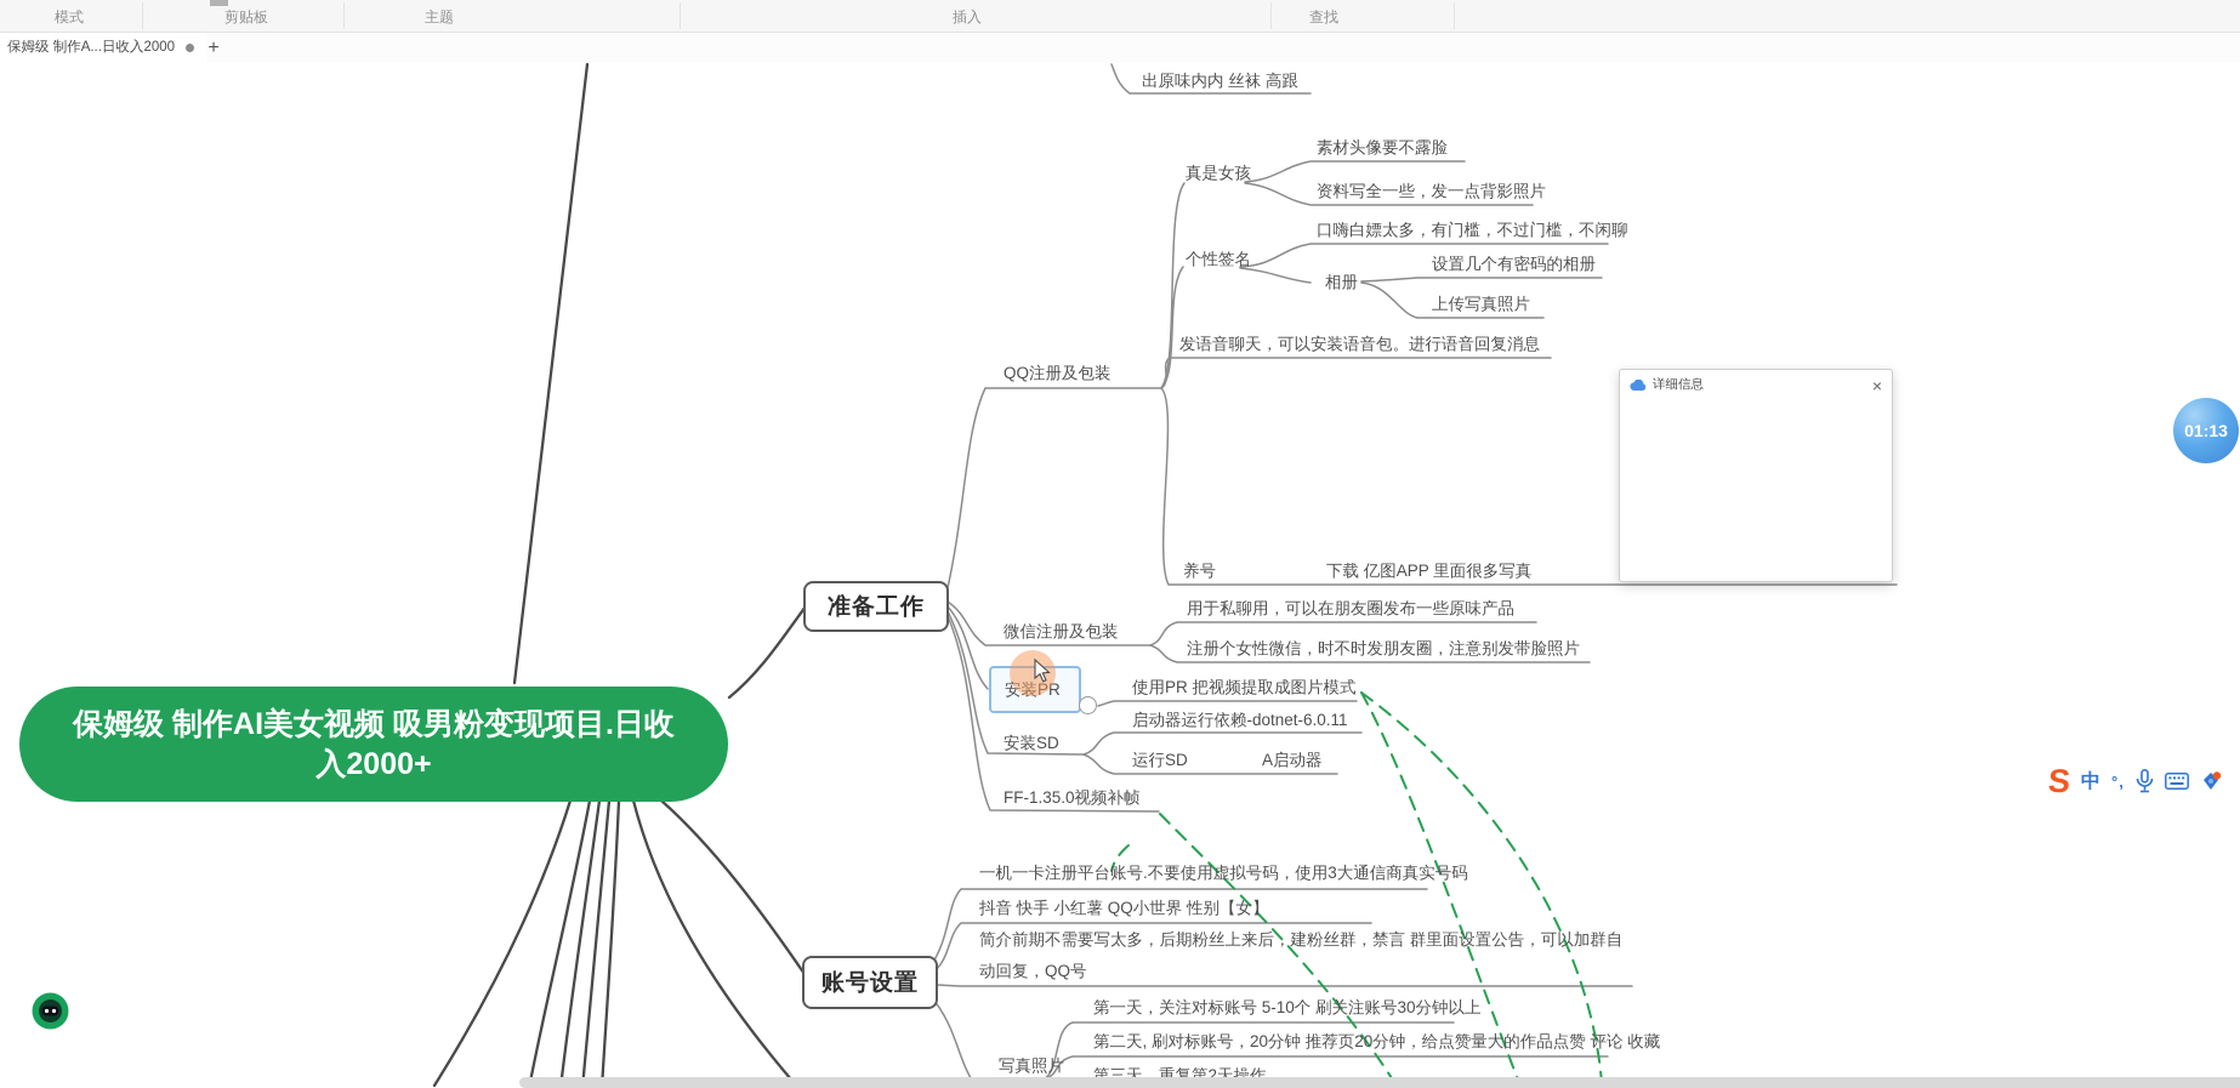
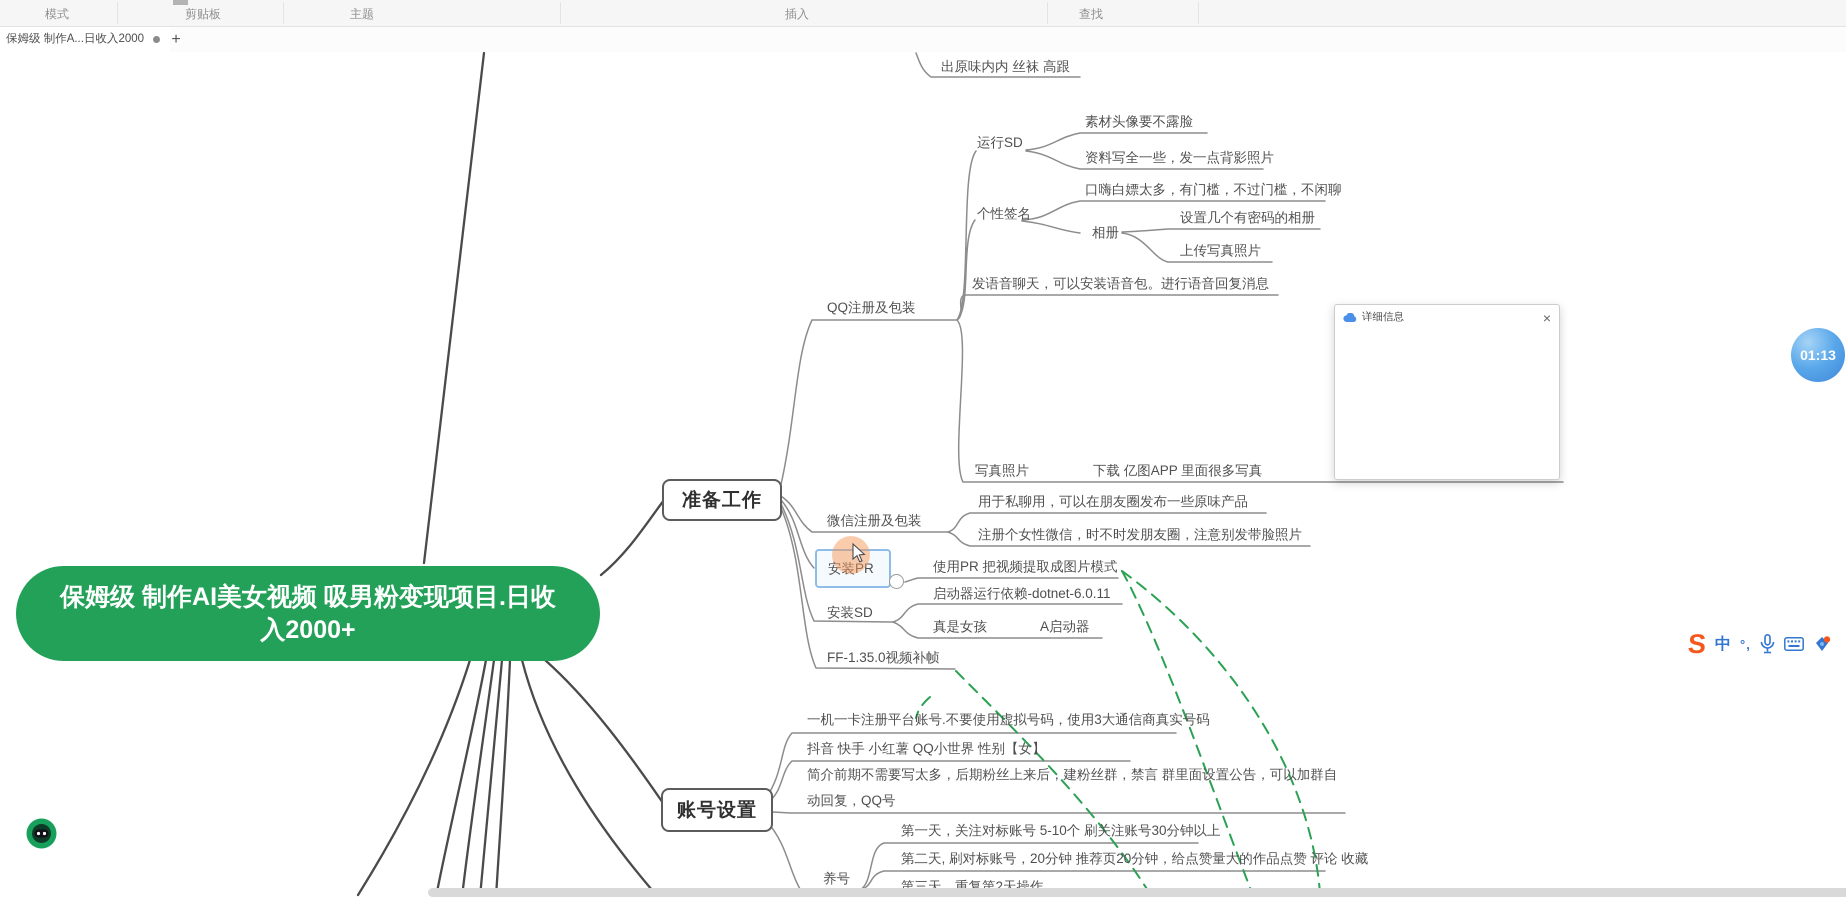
  模式
  剪贴板
  主题
  插入
  查找
  保姆级 制作A...日收入2000
  +
  保姆级 制作AI美女视频 吸男粉变现项目.日收入2000+
  准备工作
  账号设置
  出原味内内 丝袜 高跟
- 真是女孩
+ 运行SD
  素材头像要不露脸
  资料写全一些，发一点背影照片
  个性签名
  口嗨白嫖太多，有门槛，不过门槛，不闲聊
  相册
  设置几个有密码的相册
  上传写真照片
  QQ注册及包装
  发语音聊天，可以安装语音包。进行语音回复消息
- 养号
+ 写真照片
  下载 亿图APP 里面很多写真
  微信注册及包装
  用于私聊用，可以在朋友圈发布一些原味产品
  注册个女性微信，时不时发朋友圈，注意别发带脸照片
  安装PR
  使用PR 把视频提取成图片模式
  安装SD
  启动器运行依赖-dotnet-6.0.11
- 运行SD
+ 真是女孩
  A启动器
  FF-1.35.0视频补帧
  一机一卡注册平台账号.不要使用虚拟号码，使用3大通信商真实号码
  抖音 快手 小红薯 QQ小世界 性别【女】
  简介前期不需要写太多，后期粉丝上来后，建粉丝群，禁言 群里面设置公告，可以加群自动回复，QQ号
- 写真照片
+ 养号
  第一天，关注对标账号 5-10个 刷关注账号30分钟以上
  第二天, 刷对标账号，20分钟 推荐页20分钟，给点赞量大的作品点赞 评论 收藏
  第三天，重复第2天操作
  详细信息
  ×
  01:13
  中
  °,
